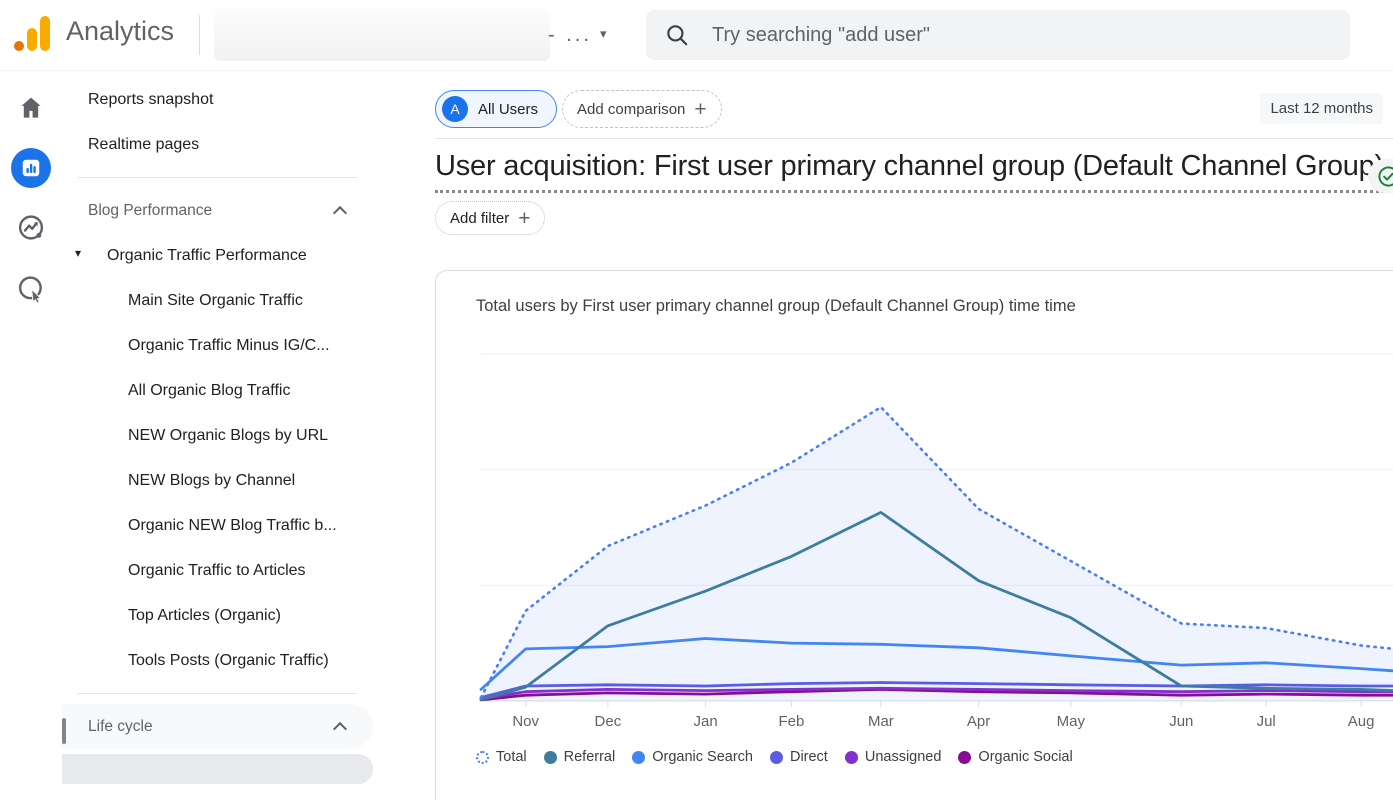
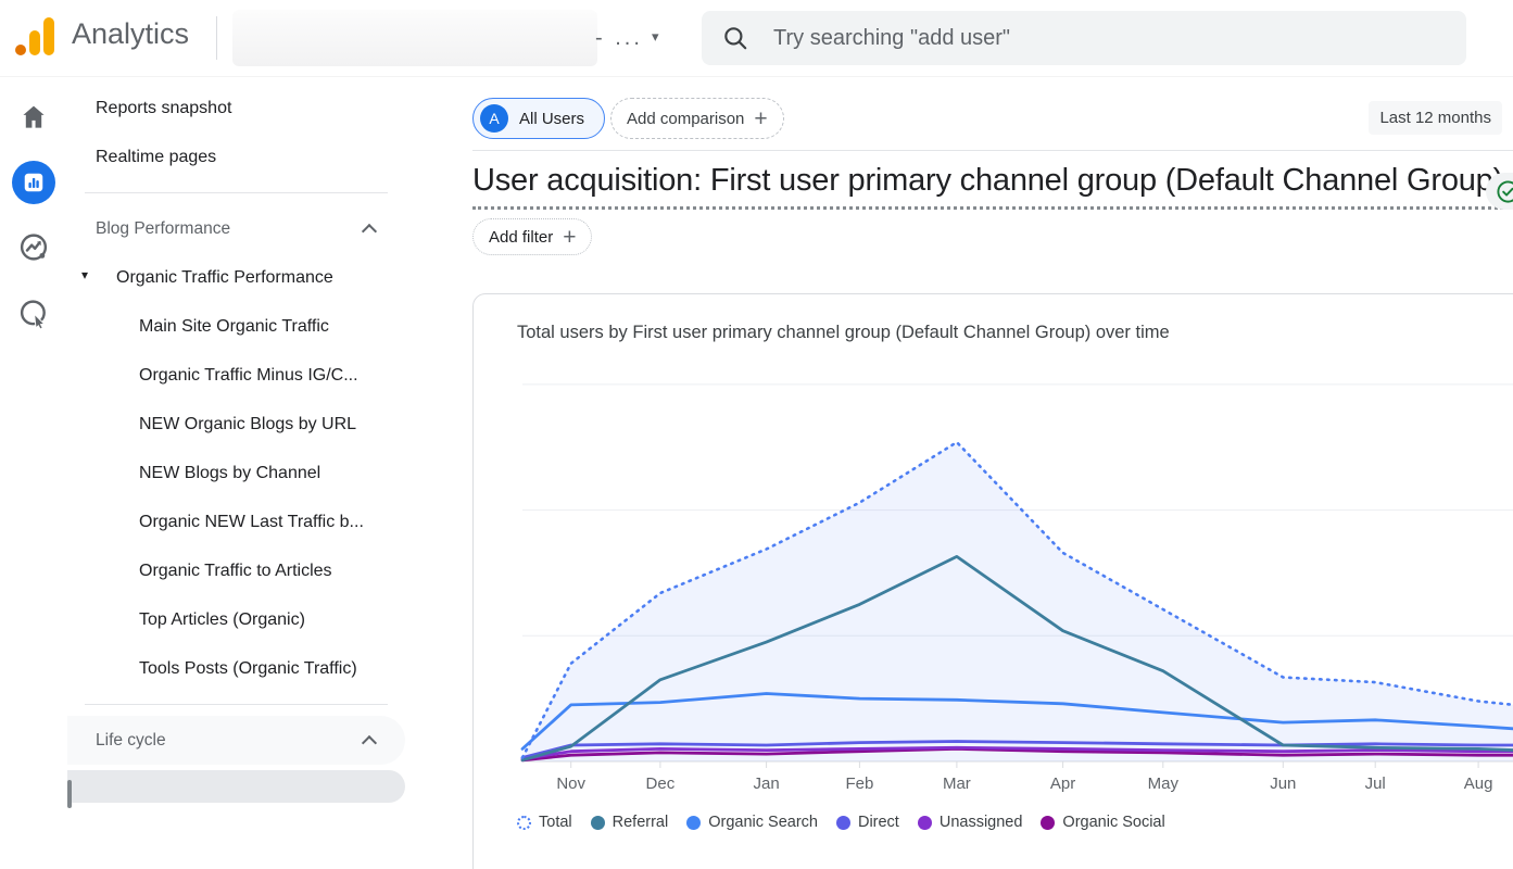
  Analytics
  - ...
  ▾
  Try searching "add user"
  Reports snapshot
  Realtime pages
  Blog Performance
  ▾
  Organic Traffic Performance
  Main Site Organic Traffic
  Organic Traffic Minus IG/C...
- All Organic Blog Traffic
  NEW Organic Blogs by URL
  NEW Blogs by Channel
- Organic NEW Blog Traffic b...
+ Organic NEW Last Traffic b...
  Organic Traffic to Articles
  Top Articles (Organic)
  Tools Posts (Organic Traffic)
  Life cycle
  A
  All Users
  Add comparison
  +
  Last 12 months
  User acquisition: First user primary channel group (Default Channel Group
  Add filter
  +
- Total users by First user primary channel group (Default Channel Group) time time
+ Total users by First user primary channel group (Default Channel Group) over time
  Nov
  Dec
  Jan
  Feb
  Mar
  Apr
  May
  Jun
  Jul
  Aug
  Total
  Referral
  Organic Search
  Direct
  Unassigned
  Organic Social
